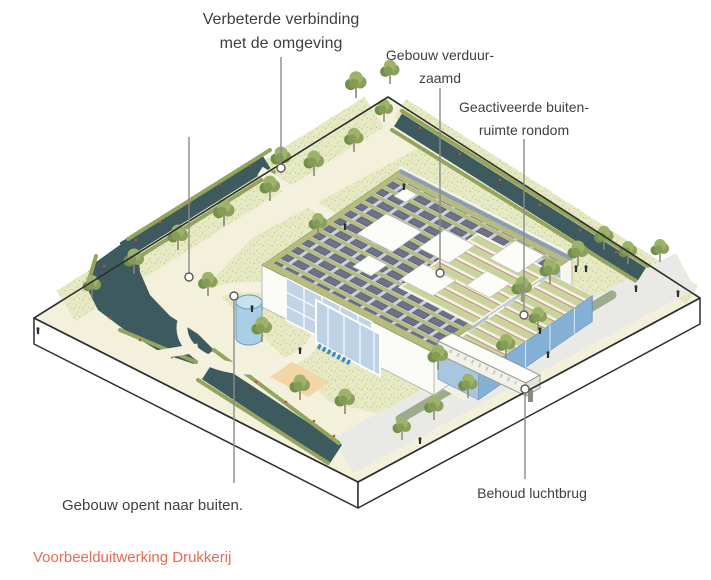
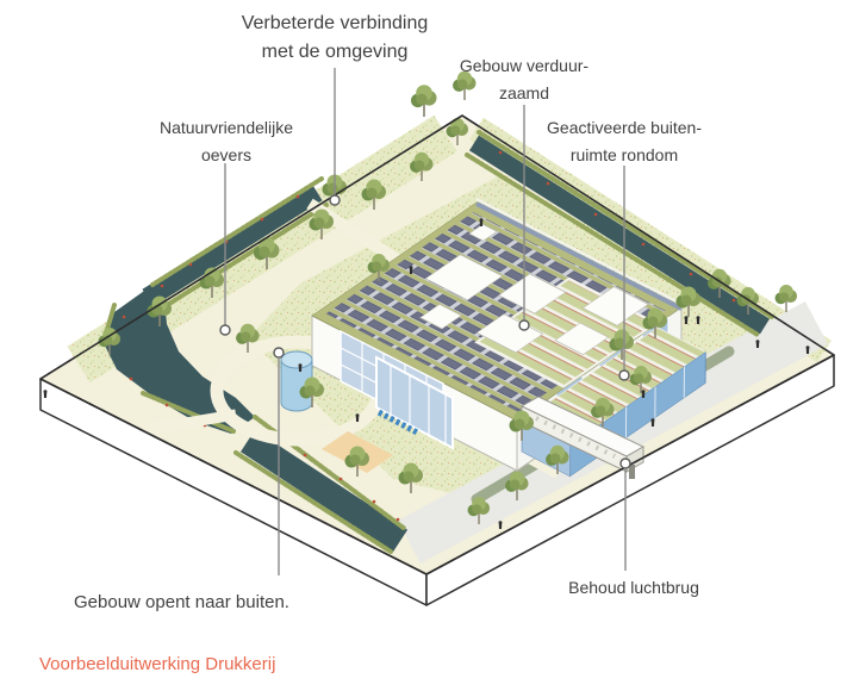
  Verbeterde verbinding
  met de omgeving
  Gebouw verduur-
  zaamd
+ Natuurvriendelijke
+ oevers
  Geactiveerde buiten-
  ruimte rondom
  Gebouw opent naar buiten.
  Behoud luchtbrug
  Voorbeelduitwerking Drukkerij
